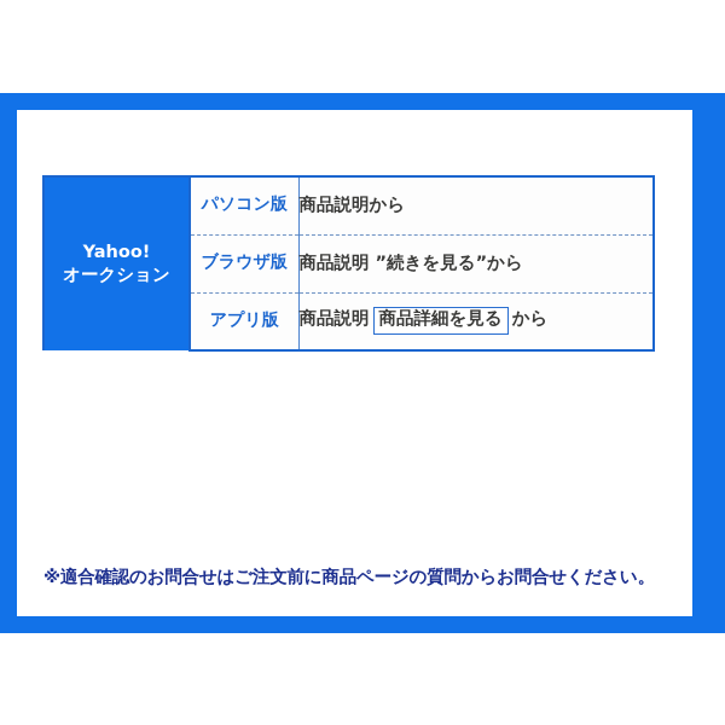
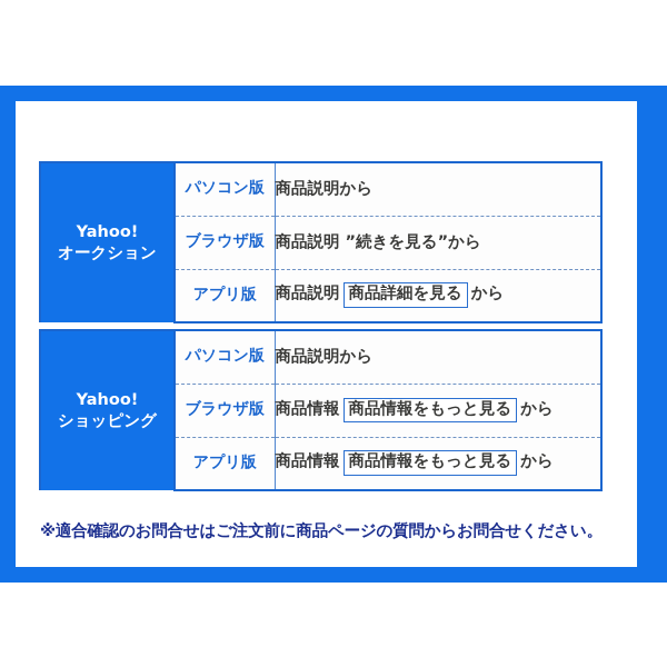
  Yahoo! オークション	パソコン版	商品説明から
  ブラウザ版	商品説明 ”続きを見る”から
  アプリ版	商品説明 商品詳細を見る から
+ Yahoo! ショッピング	パソコン版	商品説明から
+ ブラウザ版	商品情報 商品情報をもっと見る から
+ アプリ版	商品情報 商品情報をもっと見る から
  ※適合確認のお問合せはご注文前に商品ページの質問からお問合せください。
